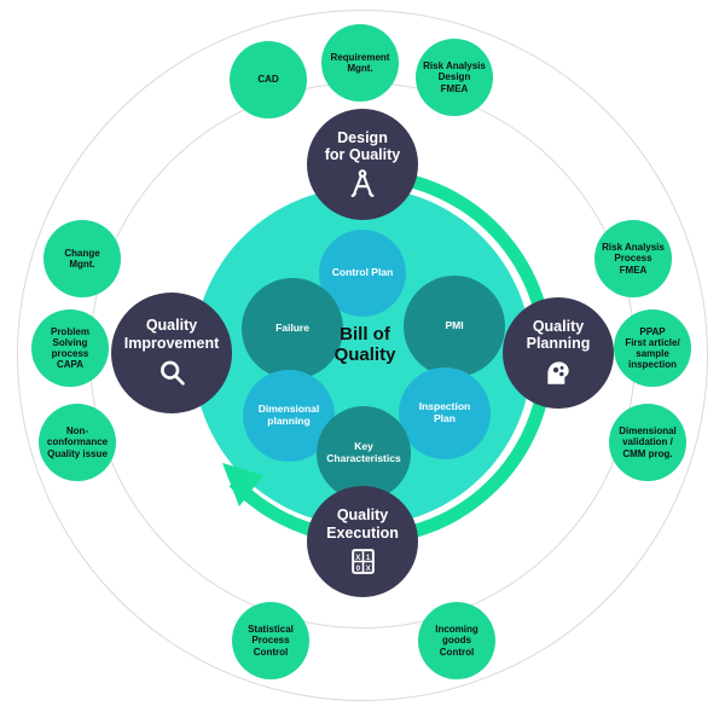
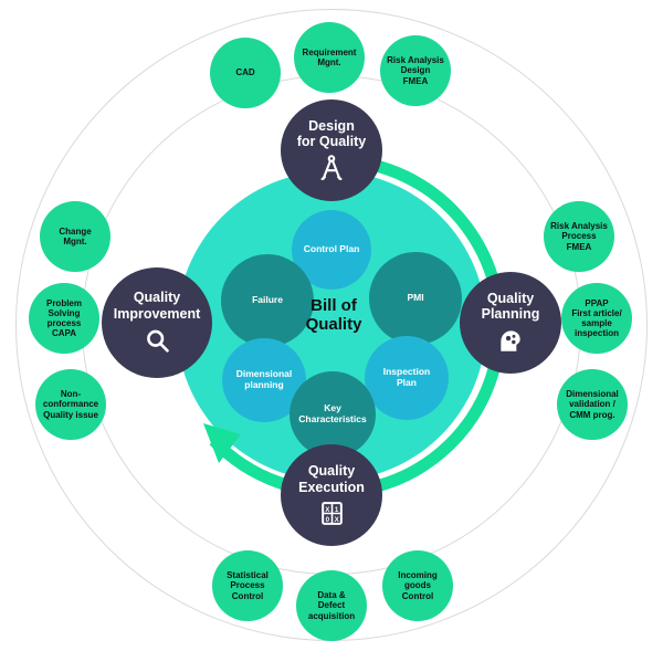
  Control Plan
  Failure
  PMI
  Dimensional
  planning
  Inspection
  Plan
  Key
  Characteristics
  Bill of
  Quality
  Design
  for Quality
  Quality
  Planning
  Quality
  Execution
  Quality
  Improvement
  CAD
  Requirement
  Mgnt.
  Risk Analysis
  Design
  FMEA
  Risk Analysis
  Process
  FMEA
  PPAP
  First article/
  sample inspection
  Dimensional
  validation /
  CMM prog.
  Incoming
  goods
  Control
+ Data &
+ Defect
+ acquisition
  Statistical
  Process
  Control
  Non-
  conformance
  Quality issue
  Problem Solving
  process
  CAPA
  Change
  Mgnt.
